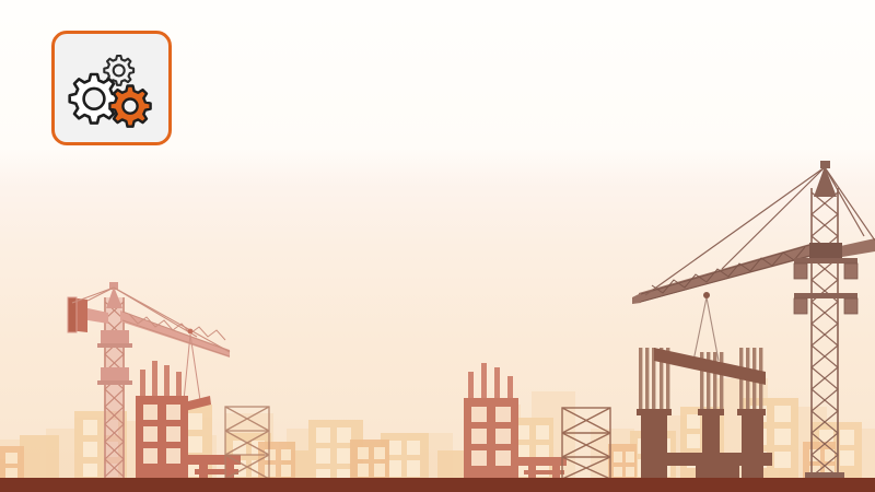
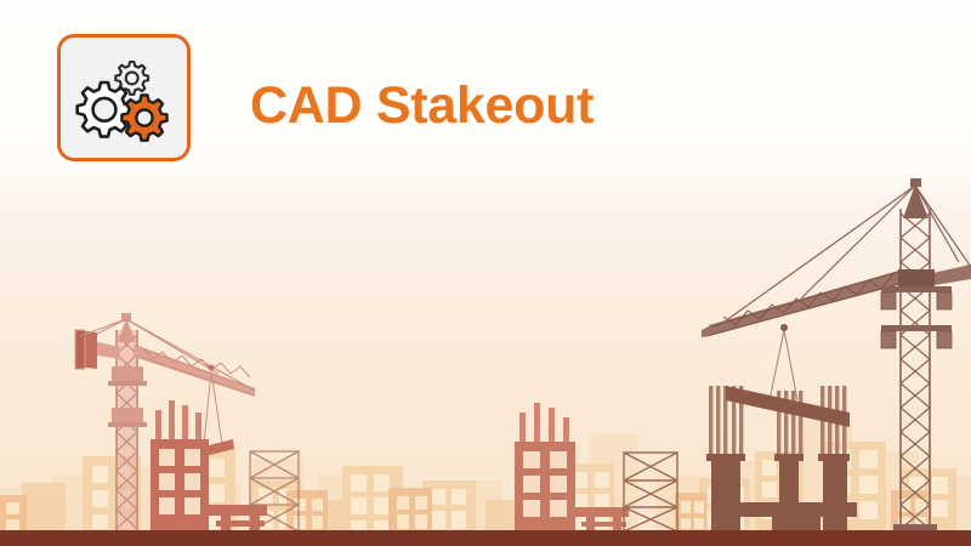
+ CAD Stakeout
